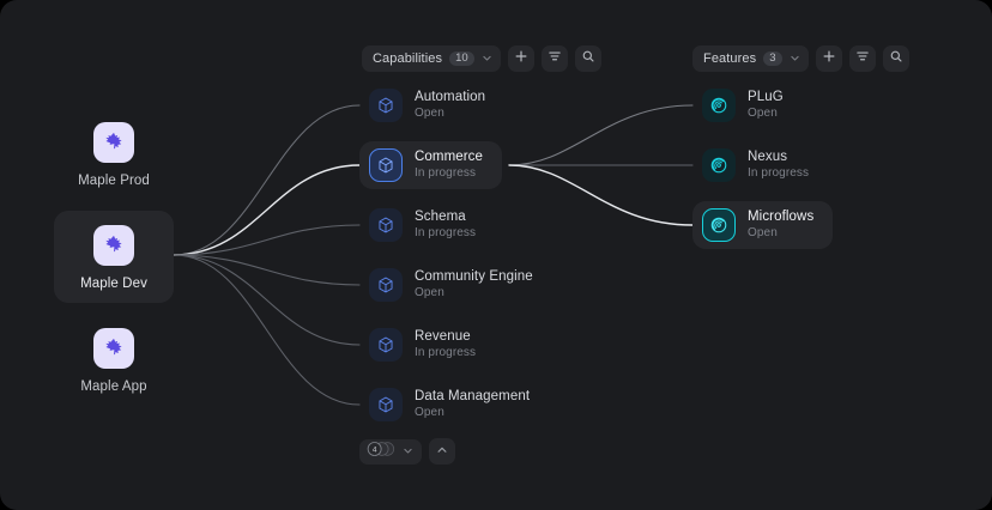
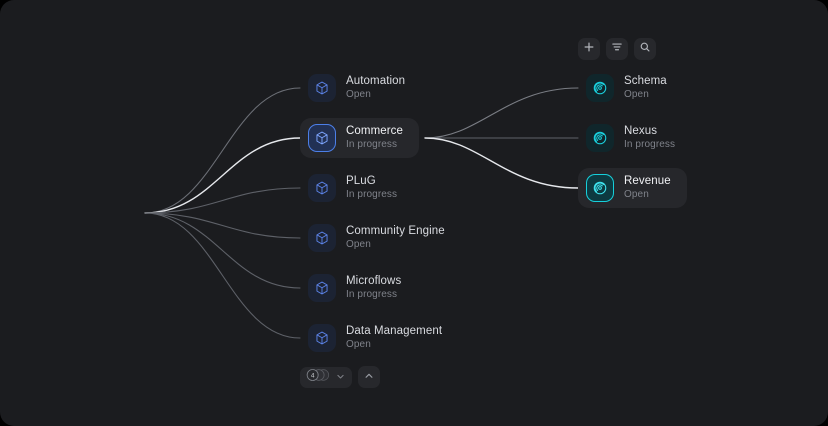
- Maple Prod
- Maple Dev
- Maple App
- Capabilities
- 10
- Features
- 3
  Automation
  Open
  Commerce
  In progress
- Schema
+ PLuG
  In progress
  Community Engine
  Open
- Revenue
+ Microflows
  In progress
  Data Management
  Open
- PLuG
+ Schema
  Open
  Nexus
  In progress
- Microflows
+ Revenue
  Open
